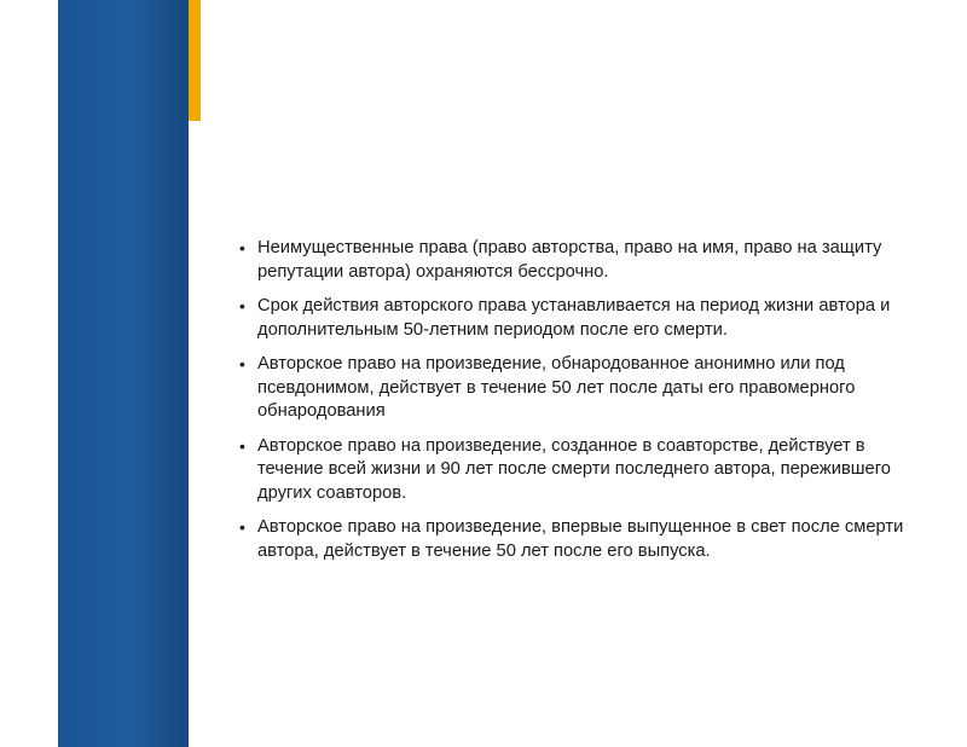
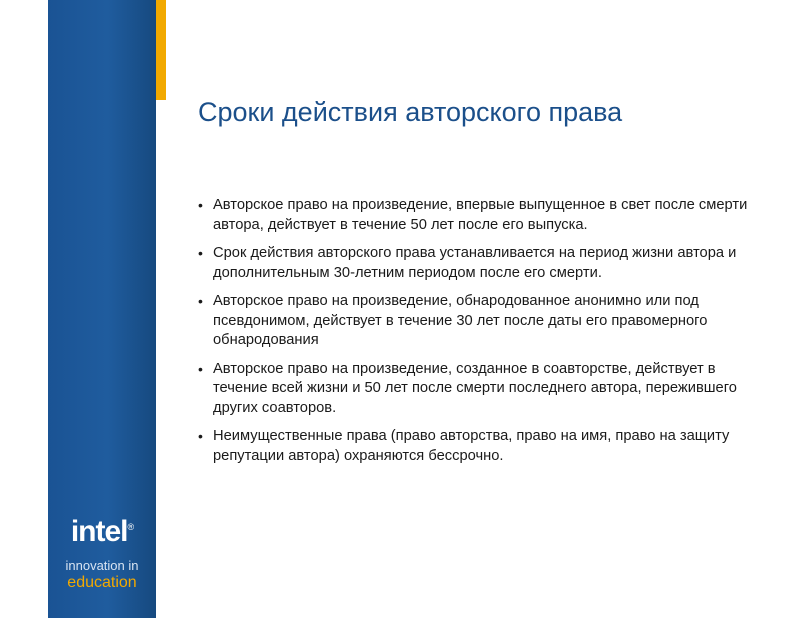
+ intel®
+ innovation in
+ education
+ Сроки действия авторского права
  •
- Неимущественные права (право авторства, право на имя, право на защиту репутации автора) охраняются бессрочно.
+ Авторское право на произведение, впервые выпущенное в свет после смерти автора, действует в течение 50 лет после его выпуска.
  •
- Срок действия авторского права устанавливается на период жизни автора и дополнительным 50-летним периодом после его смерти.
+ Срок действия авторского права устанавливается на период жизни автора и дополнительным 30-летним периодом после его смерти.
  •
- Авторское право на произведение, обнародованное анонимно или под псевдонимом, действует в течение 50 лет после даты его правомерного обнародования
+ Авторское право на произведение, обнародованное анонимно или под псевдонимом, действует в течение 30 лет после даты его правомерного обнародования
  •
- Авторское право на произведение, созданное в соавторстве, действует в течение всей жизни и 90 лет после смерти последнего автора, пережившего других соавторов.
+ Авторское право на произведение, созданное в соавторстве, действует в течение всей жизни и 50 лет после смерти последнего автора, пережившего других соавторов.
  •
- Авторское право на произведение, впервые выпущенное в свет после смерти автора, действует в течение 50 лет после его выпуска.
+ Неимущественные права (право авторства, право на имя, право на защиту репутации автора) охраняются бессрочно.
